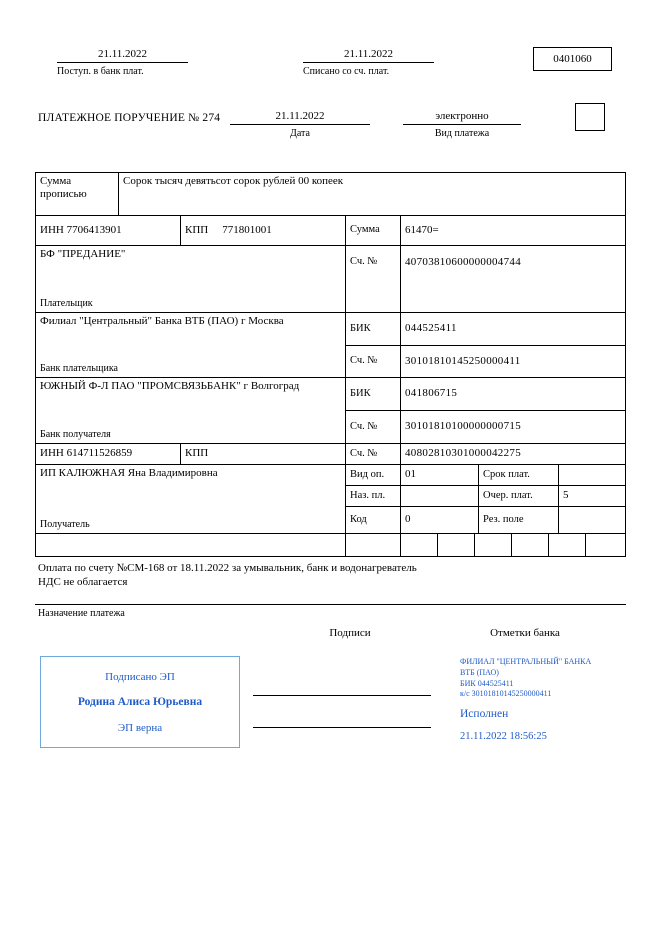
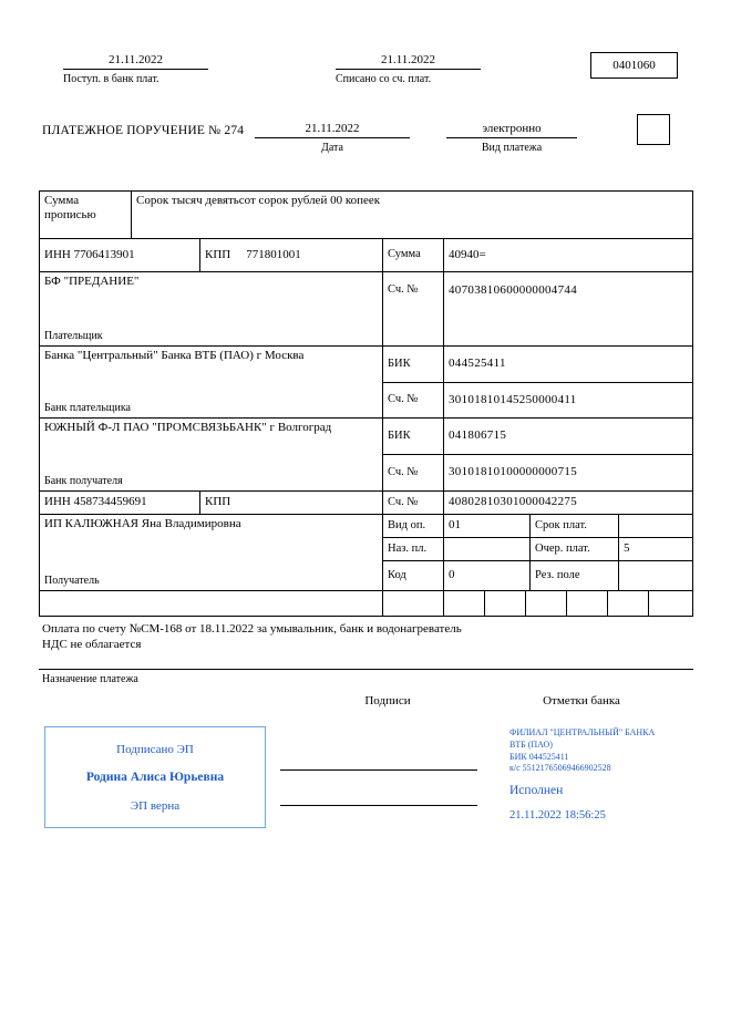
  21.11.2022
  Поступ. в банк плат.
  21.11.2022
  Списано со сч. плат.
  0401060
  ПЛАТЕЖНОЕ ПОРУЧЕНИЕ № 274
  21.11.2022
  Дата
  электронно
  Вид платежа
  Сумма прописью
  Сорок тысяч девятьсот сорок рублей 00 копеек
  ИНН 7706413901
  КПП
  771801001
  Сумма
- 61470=
+ 40940=
  БФ "ПРЕДАНИЕ"
  Плательщик
  Сч. №
  40703810600000004744
- Филиал "Центральный" Банка ВТБ (ПАО) г Москва
+ Банка "Центральный" Банка ВТБ (ПАО) г Москва
  Банк плательщика
  БИК
  044525411
  Сч. №
  30101810145250000411
  ЮЖНЫЙ Ф-Л ПАО "ПРОМСВЯЗЬБАНК" г Волгоград
  Банк получателя
  БИК
  041806715
  Сч. №
  30101810100000000715
- ИНН 614711526859
+ ИНН 458734459691
  КПП
  Сч. №
  40802810301000042275
  ИП КАЛЮЖНАЯ Яна Владимировна
  Получатель
  Вид оп.
  01
  Срок плат.
  Наз. пл.
  Очер. плат.
  5
  Код
  0
  Рез. поле
  Оплата по счету №СМ-168 от 18.11.2022 за умывальник, банк и водонагреватель
  НДС не облагается
  Назначение платежа
  Подписи
  Отметки банка
  Подписано ЭП
  Родина Алиса Юрьевна
  ЭП верна
  ФИЛИАЛ "ЦЕНТРАЛЬНЫЙ" БАНКА
  ВТБ (ПАО)
  БИК 044525411
- к/с 30101810145250000411
+ к/с 55121765069466902528
  Исполнен
  21.11.2022 18:56:25
